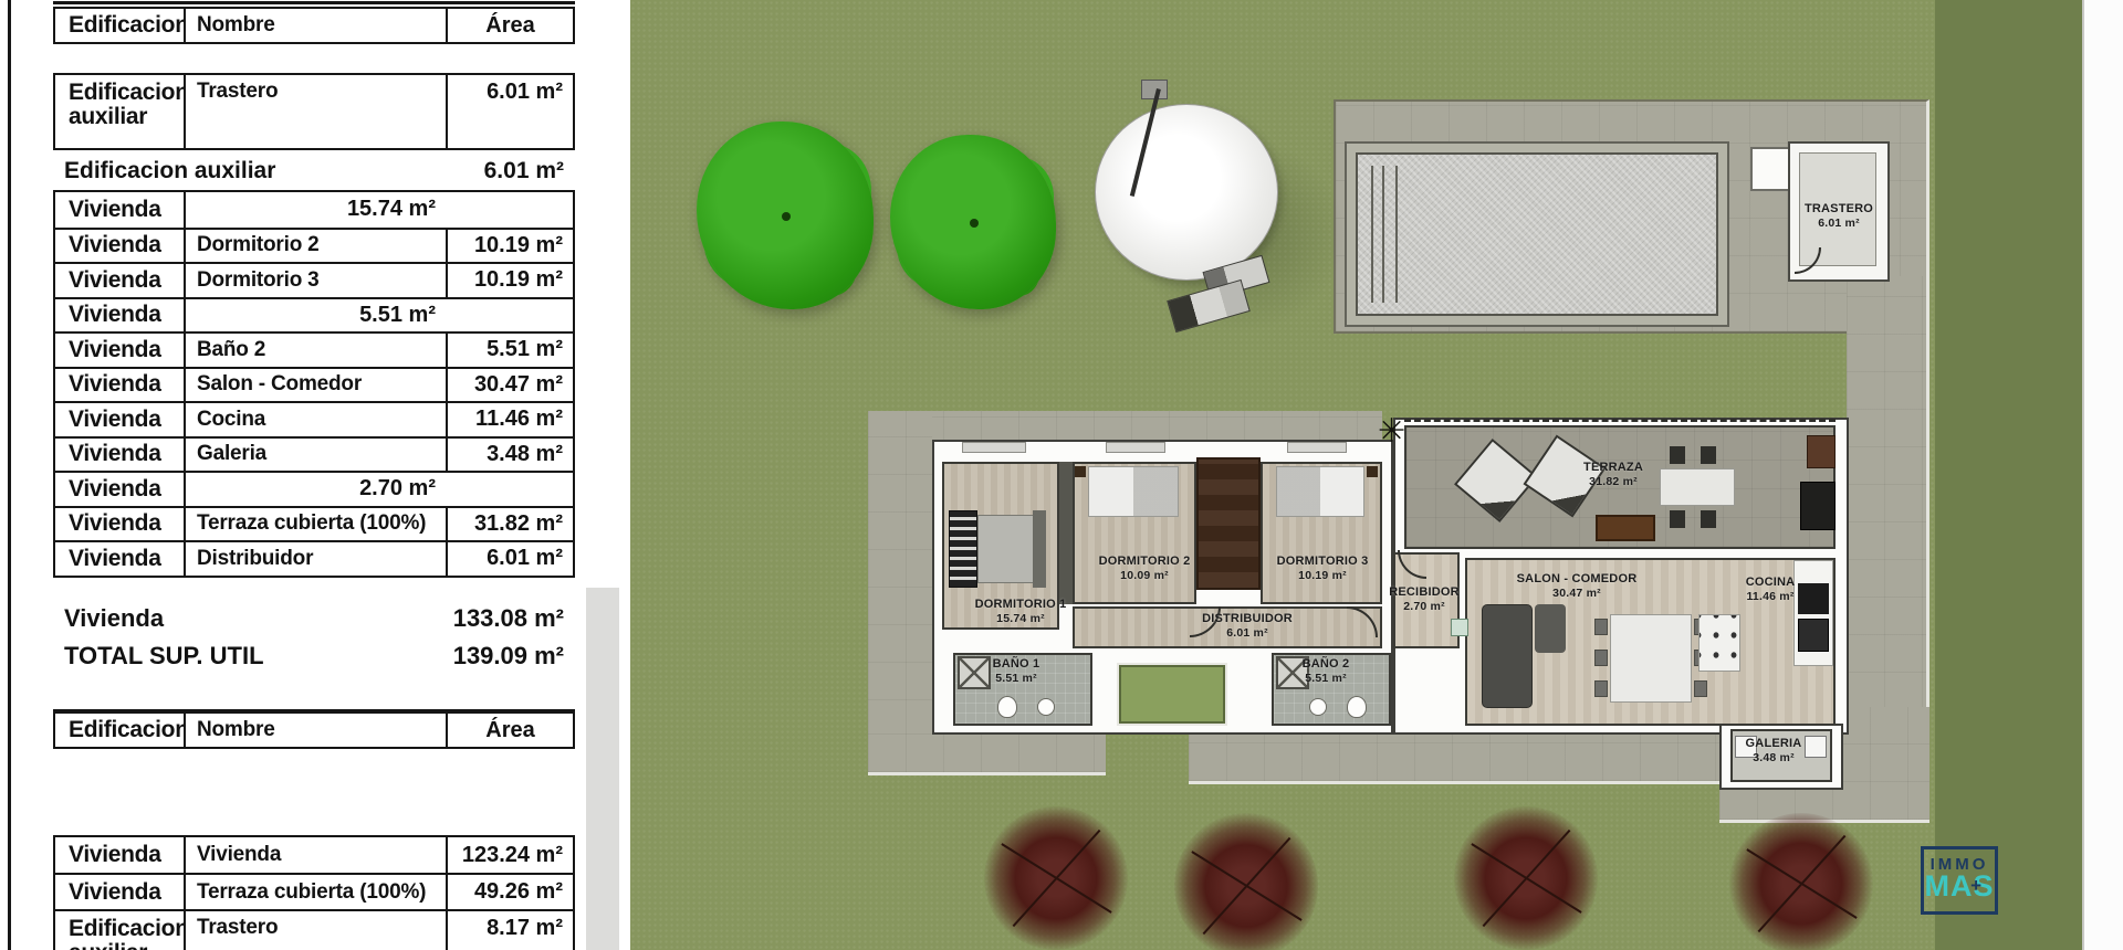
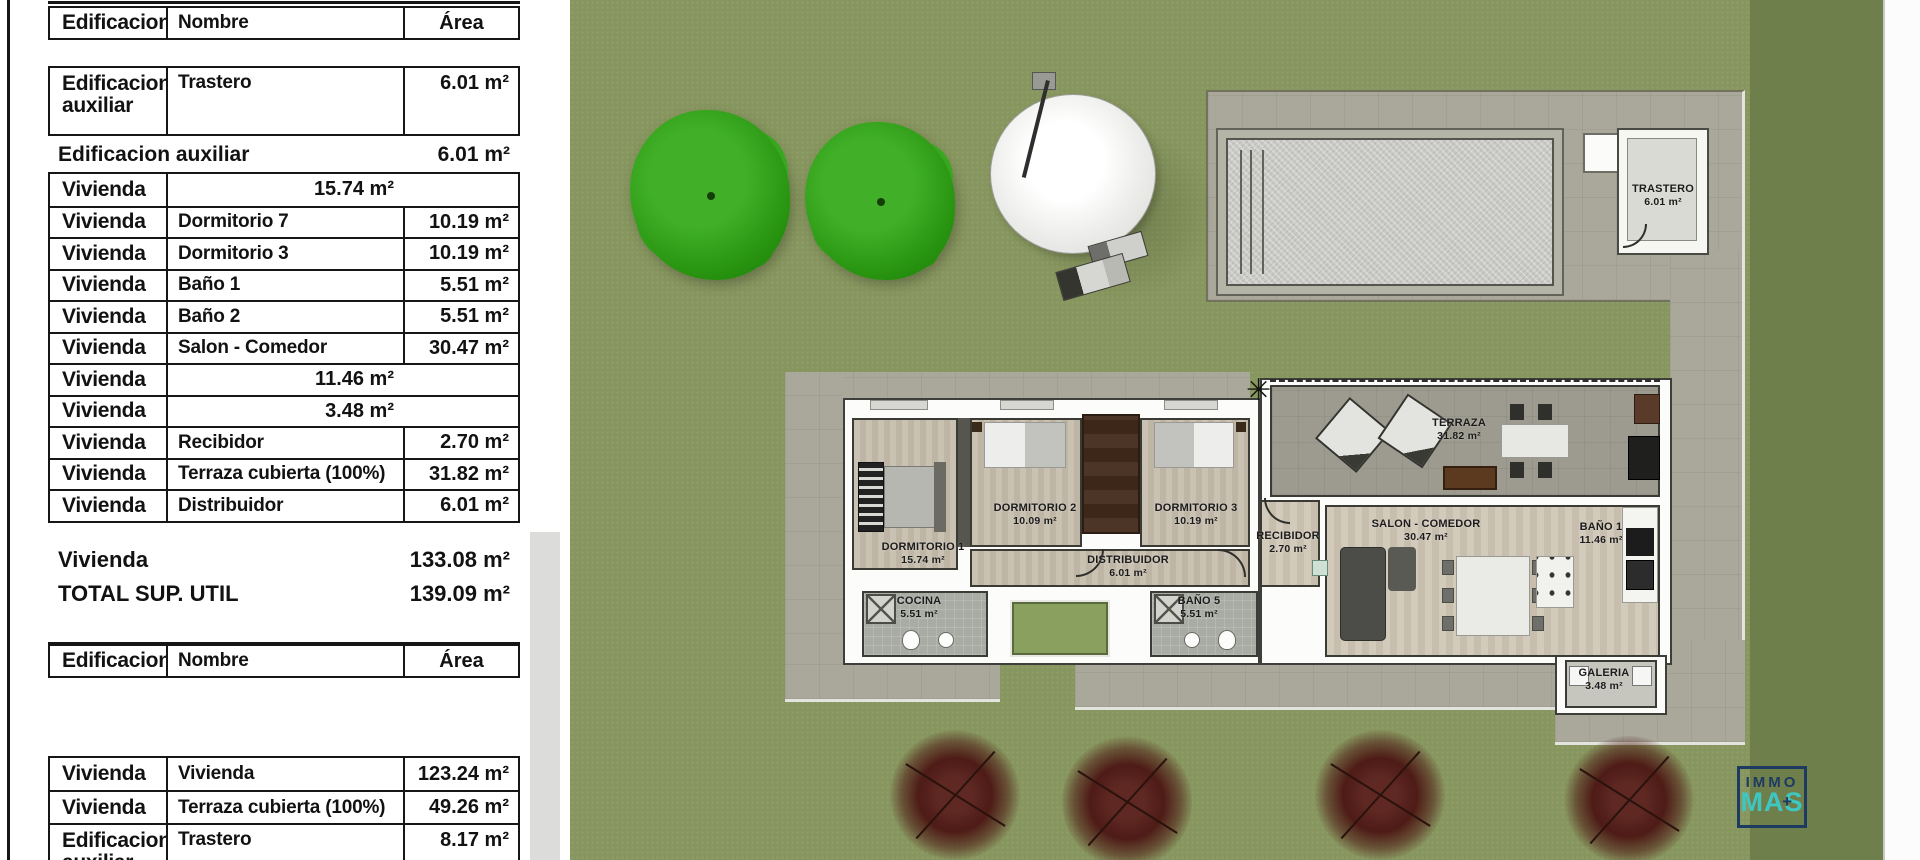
  Edificacion
  Nombre
  Área
  Edificacion auxiliar
  Trastero
  6.01 m²
  Edificacion auxiliar
  6.01 m²
  Vivienda
  15.74 m²
  Vivienda
- Dormitorio 2
+ Dormitorio 7
  10.19 m²
  Vivienda
  Dormitorio 3
  10.19 m²
  Vivienda
+ Baño 1
  5.51 m²
  Vivienda
  Baño 2
  5.51 m²
  Vivienda
  Salon - Comedor
  30.47 m²
  Vivienda
- Cocina
  11.46 m²
  Vivienda
- Galeria
  3.48 m²
  Vivienda
+ Recibidor
  2.70 m²
  Vivienda
  Terraza cubierta (100%)
  31.82 m²
  Vivienda
  Distribuidor
  6.01 m²
  Vivienda
  133.08 m²
  TOTAL SUP. UTIL
  139.09 m²
  Edificacion
  Nombre
  Área
  Vivienda
  Vivienda
  123.24 m²
  Vivienda
  Terraza cubierta (100%)
  49.26 m²
  Trastero
  8.17 m²
  ✳
  TRASTERO
  6.01 m²
  TERRAZA
  31.82 m²
  DORMITORIO 1
  15.74 m²
  DORMITORIO 2
  10.09 m²
  DORMITORIO 3
  10.19 m²
  DISTRIBUIDOR
  6.01 m²
  RECIBIDOR
  2.70 m²
- BAÑO 1
+ COCINA
  5.51 m²
- BAÑO 2
+ BAÑO 5
  5.51 m²
  SALON - COMEDOR
  30.47 m²
- COCINA
+ BAÑO 1
  11.46 m²
  GALERIA
  3.48 m²
  IMMO
  MAS
  +
